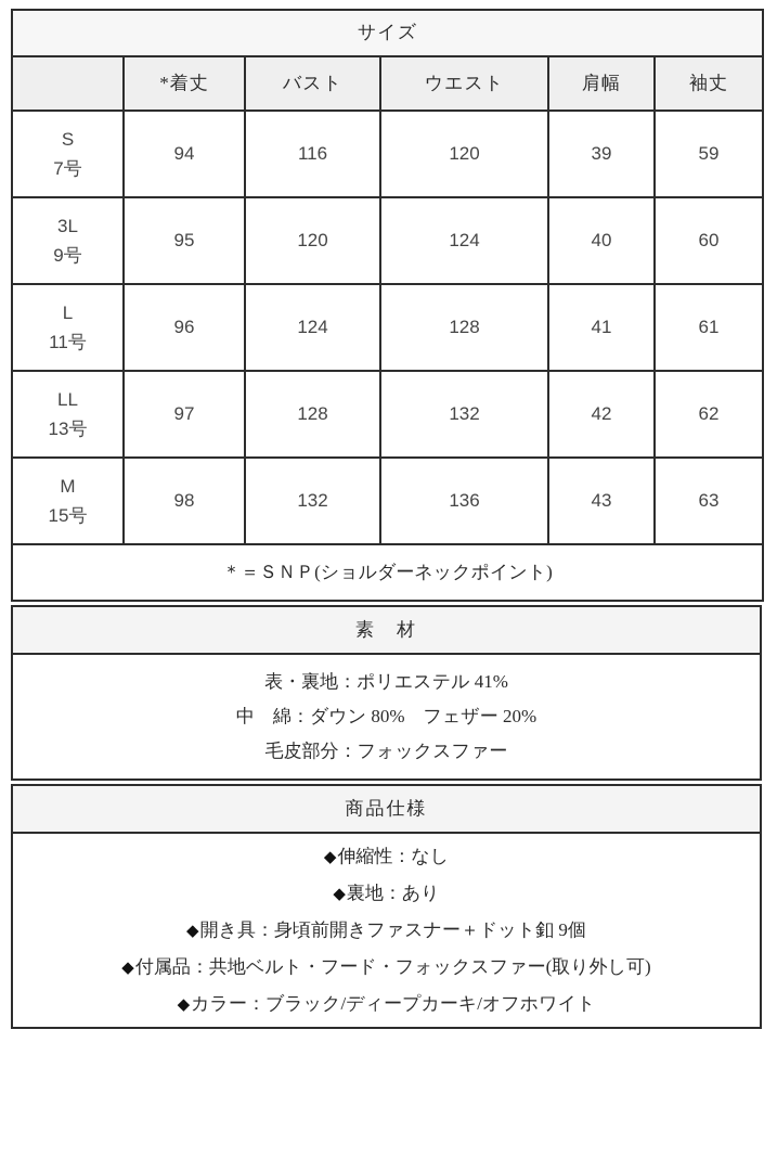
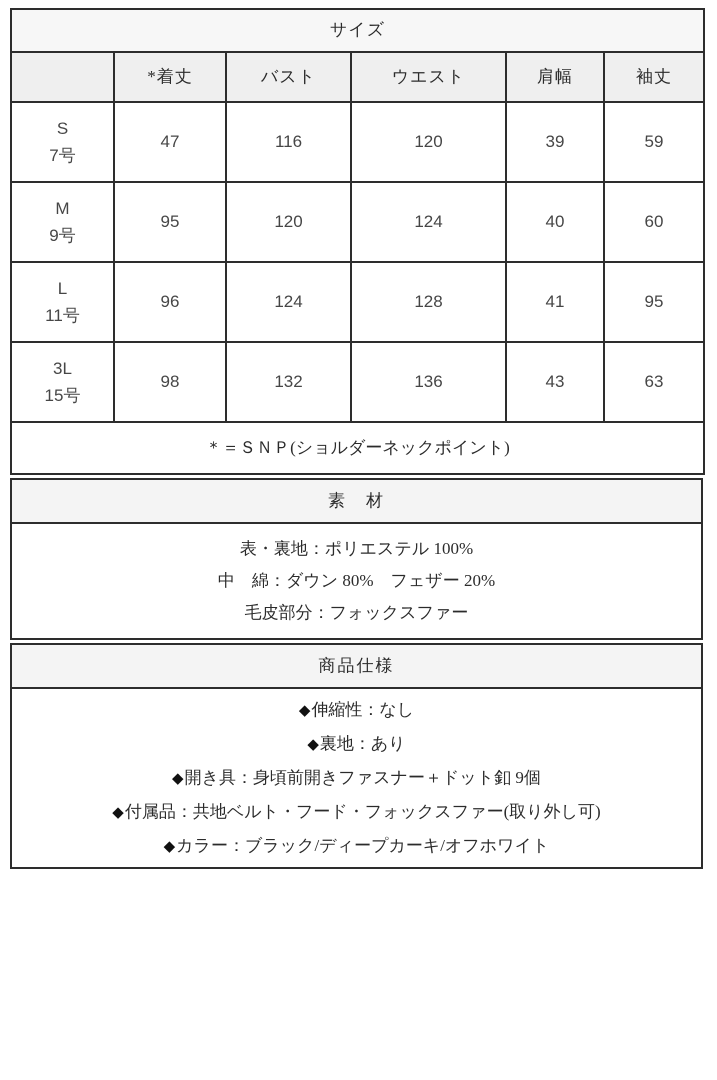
  サイズ
  	*着丈	バスト	ウエスト	肩幅	袖丈
- S 7号	94	116	120	39	59
+ S 7号	47	116	120	39	59
- 3L 9号	95	120	124	40	60
+ M 9号	95	120	124	40	60
- L 11号	96	124	128	41	61
+ L 11号	96	124	128	41	95
- LL 13号	97	128	132	42	62
- M 15号	98	132	136	43	63
+ 3L 15号	98	132	136	43	63
  ＊＝ＳＮＰ(ショルダーネックポイント)
  素 材
- 表・裏地：ポリエステル 41% 中 綿：ダウン 80% フェザー 20% 毛皮部分：フォックスファー
+ 表・裏地：ポリエステル 100% 中 綿：ダウン 80% フェザー 20% 毛皮部分：フォックスファー
  商品仕様
  ◆伸縮性：なし ◆裏地：あり ◆開き具：身頃前開きファスナー＋ドット釦 9個 ◆付属品：共地ベルト・フード・フォックスファー(取り外し可) ◆カラー：ブラック/ディープカーキ/オフホワイト
